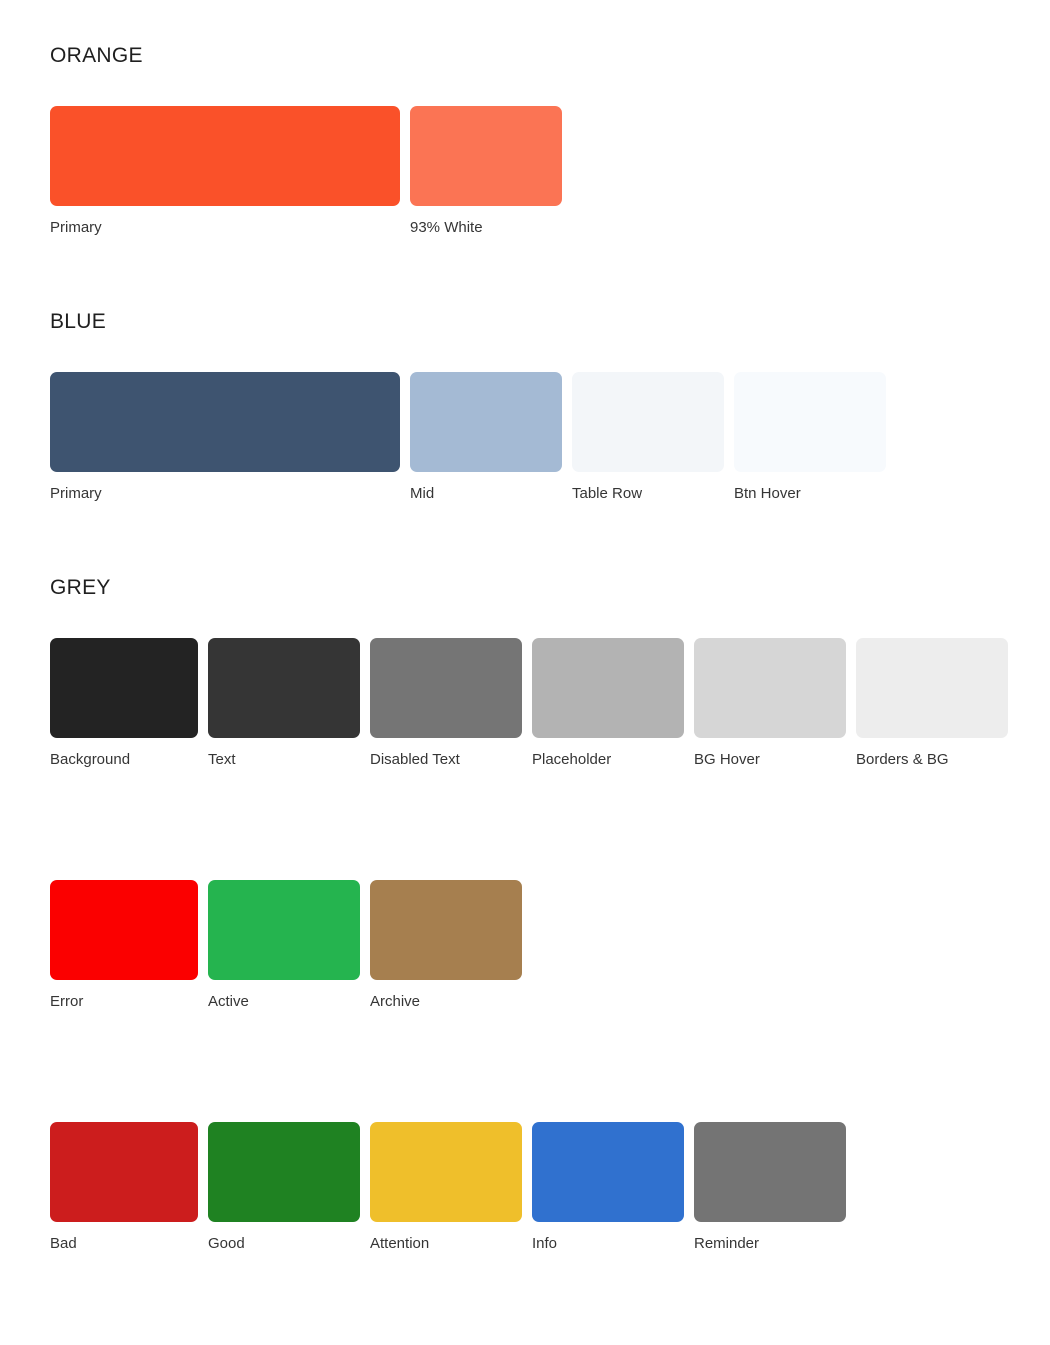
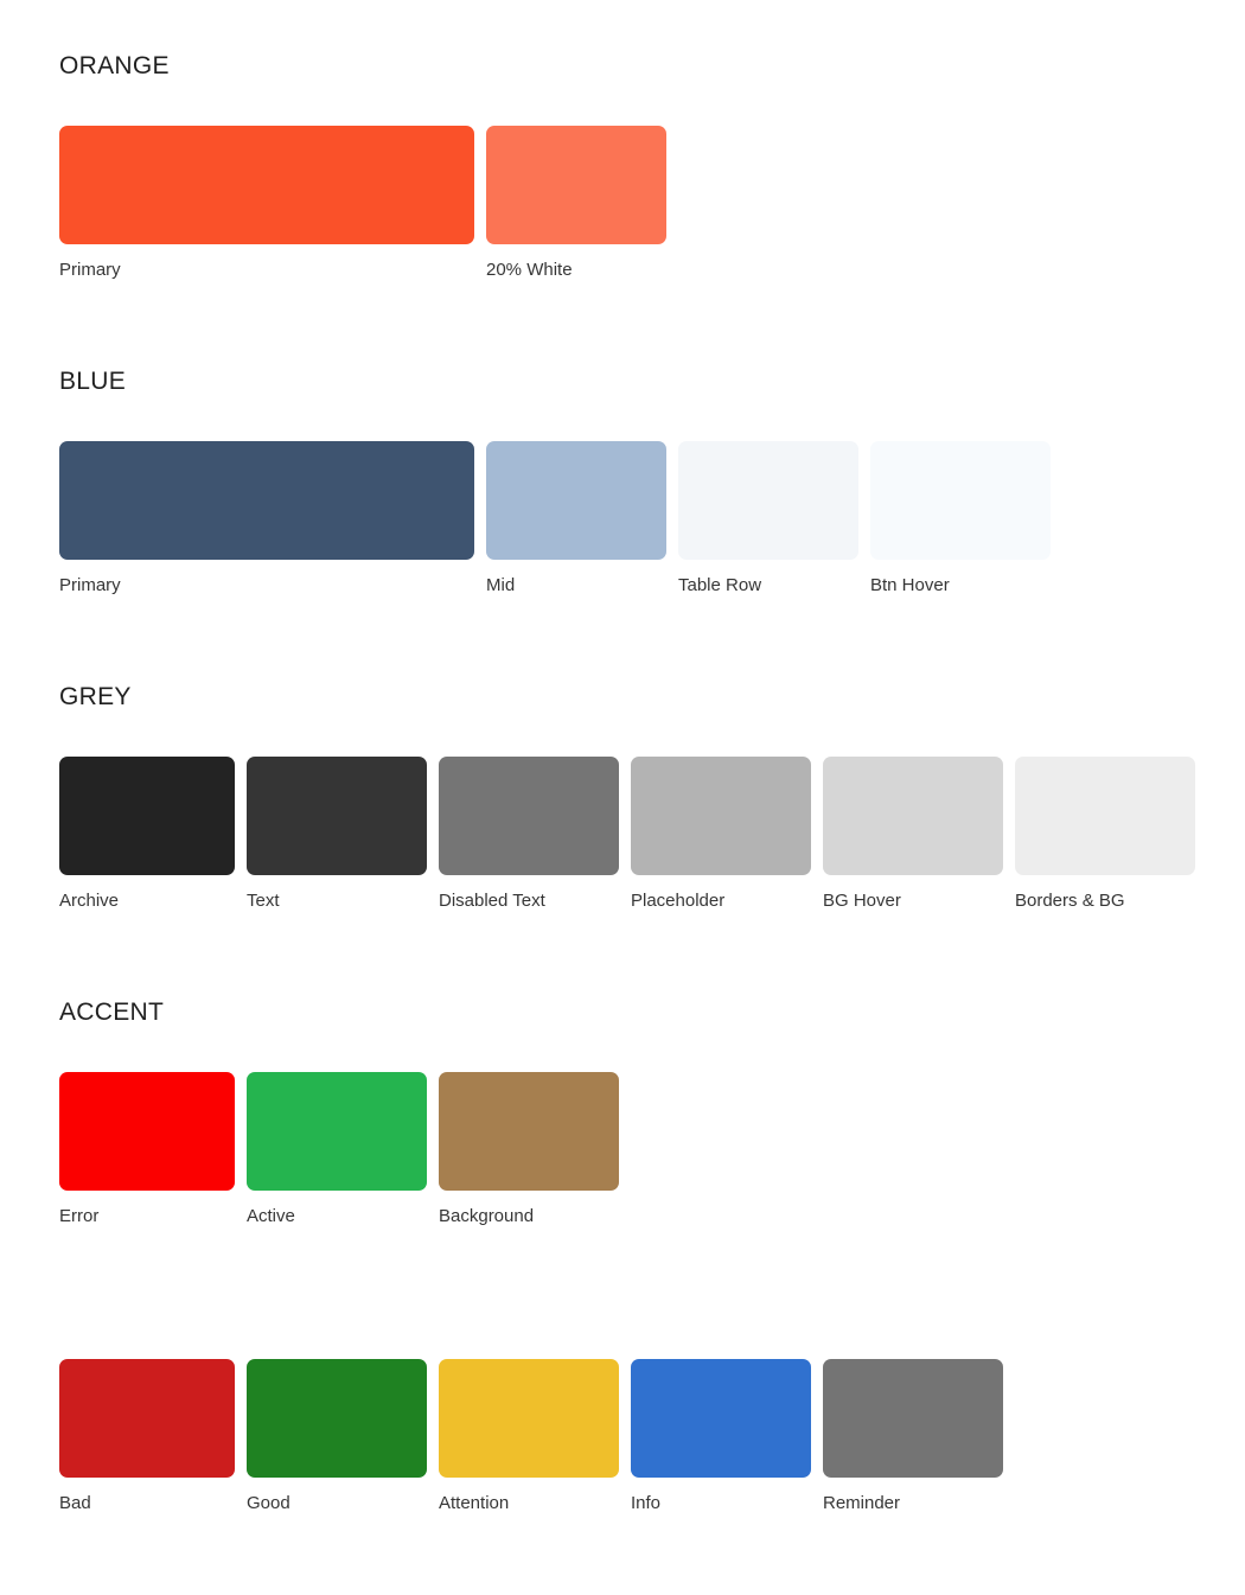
  ORANGE
  Primary
- 93% White
+ 20% White
  BLUE
  Primary
  Mid
  Table Row
  Btn Hover
  GREY
- Background
+ Archive
  Text
  Disabled Text
  Placeholder
  BG Hover
  Borders & BG
+ ACCENT
  Error
  Active
- Archive
+ Background
  Bad
  Good
  Attention
  Info
  Reminder
